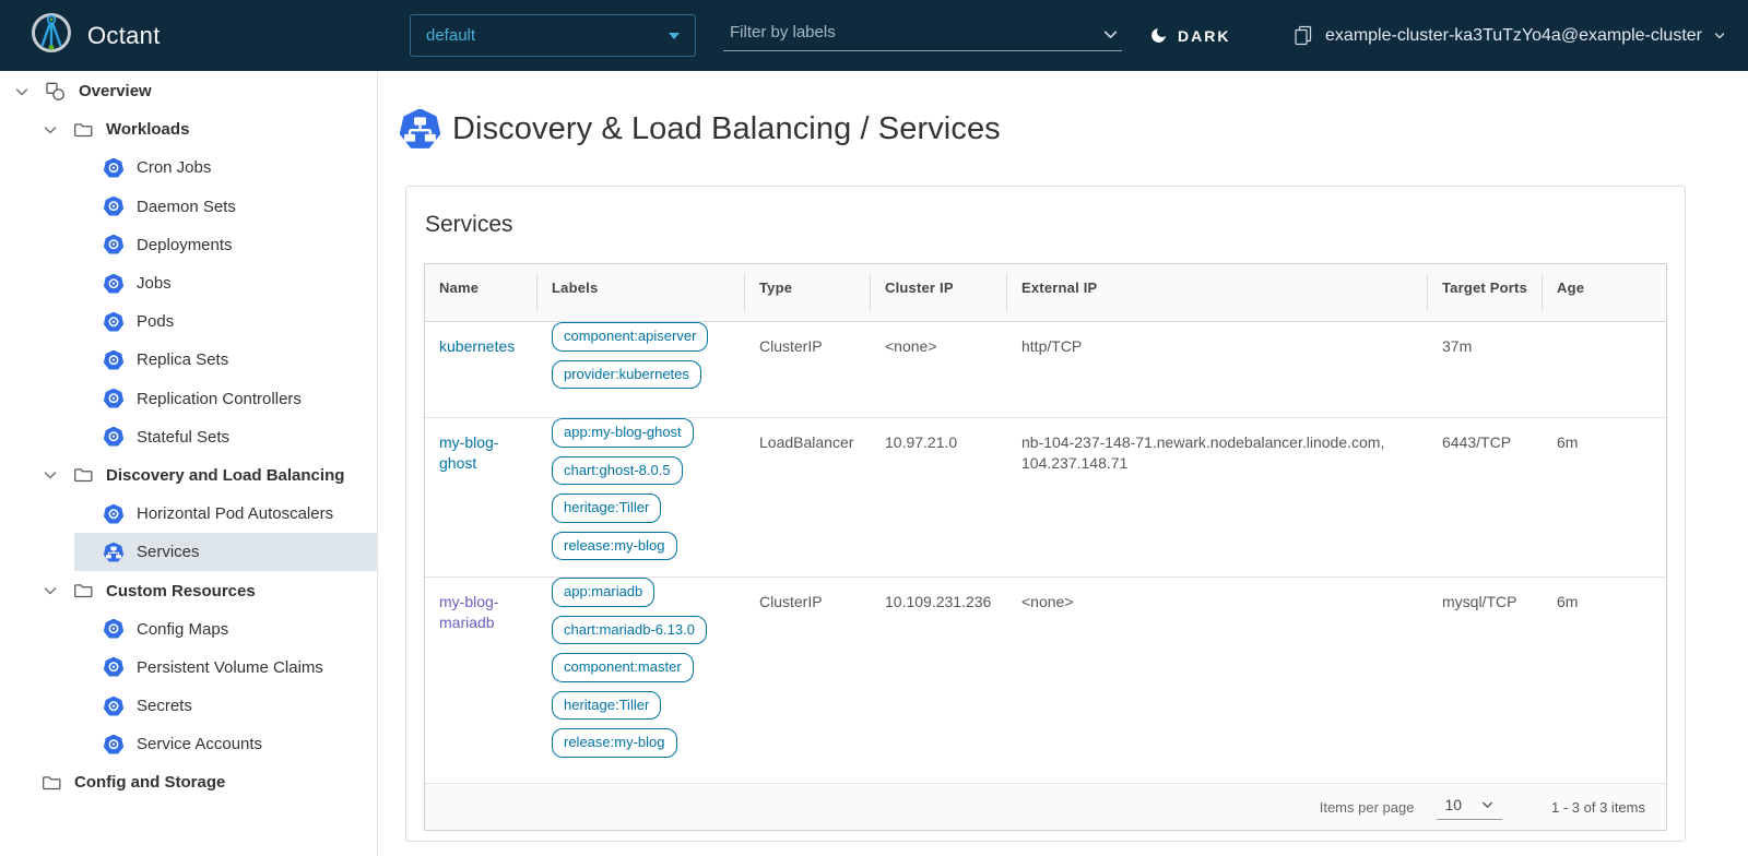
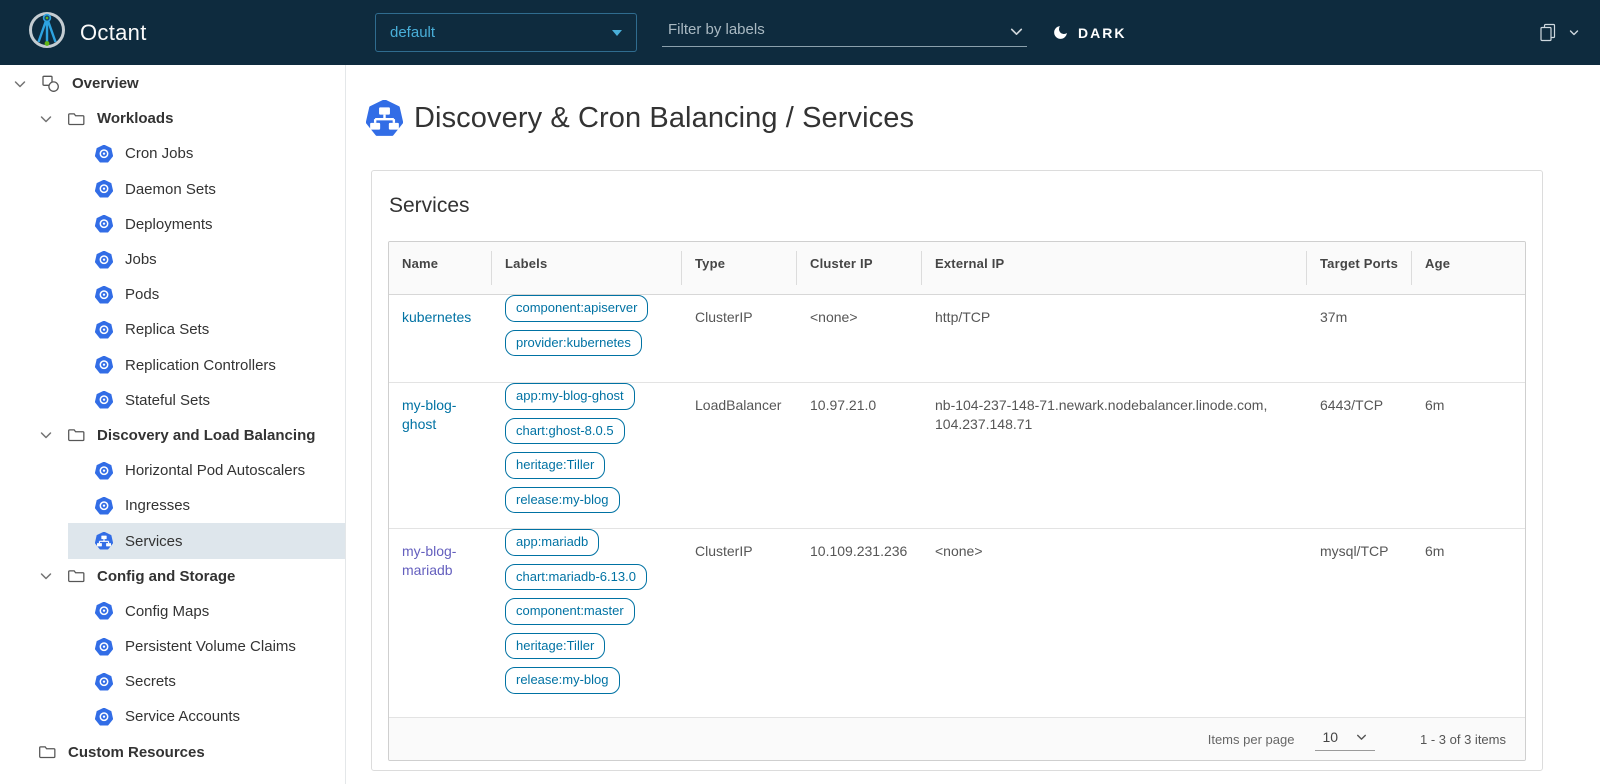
  Octant
  default
  Filter by labels
  DARK
- example-cluster-ka3TuTzYo4a@example-cluster
  Overview
  Workloads
  Cron Jobs
  Daemon Sets
  Deployments
  Jobs
  Pods
  Replica Sets
  Replication Controllers
  Stateful Sets
  Discovery and Load Balancing
  Horizontal Pod Autoscalers
+ Ingresses
  Services
- Custom Resources
+ Config and Storage
  Config Maps
  Persistent Volume Claims
  Secrets
  Service Accounts
- Config and Storage
+ Custom Resources
- Discovery & Load Balancing / Services
+ Discovery & Cron Balancing / Services
  Services
  Name
  Labels
  Type
  Cluster IP
  External IP
  Target Ports
  Age
  kubernetes
  component:apiserver
  provider:kubernetes
  ClusterIP
  <none>
  http/TCP
  37m
  my-blog-ghost
  app:my-blog-ghost
  chart:ghost-8.0.5
  heritage:Tiller
  release:my-blog
  LoadBalancer
  10.97.21.0
  nb-104-237-148-71.newark.nodebalancer.linode.com, 104.237.148.71
  6443/TCP
  6m
  my-blog-mariadb
  app:mariadb
  chart:mariadb-6.13.0
  component:master
  heritage:Tiller
  release:my-blog
  ClusterIP
  10.109.231.236
  <none>
  mysql/TCP
  6m
  Items per page
  10
  1 - 3 of 3 items
